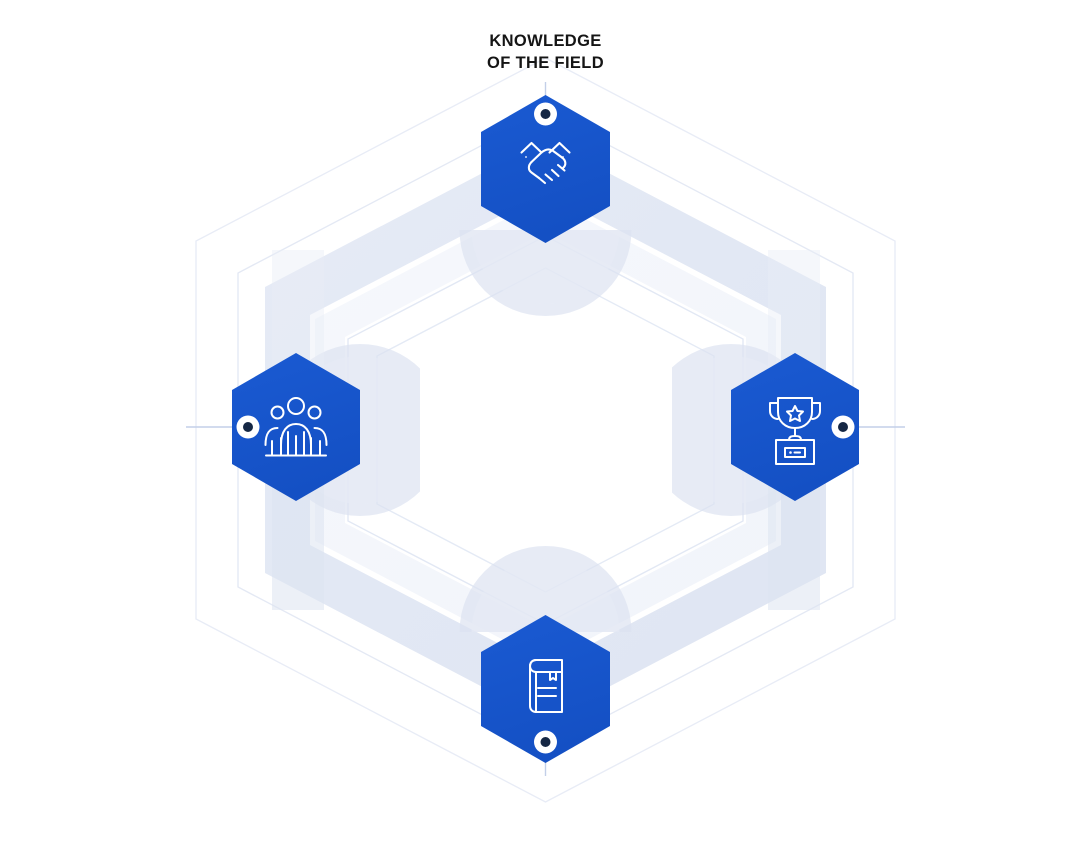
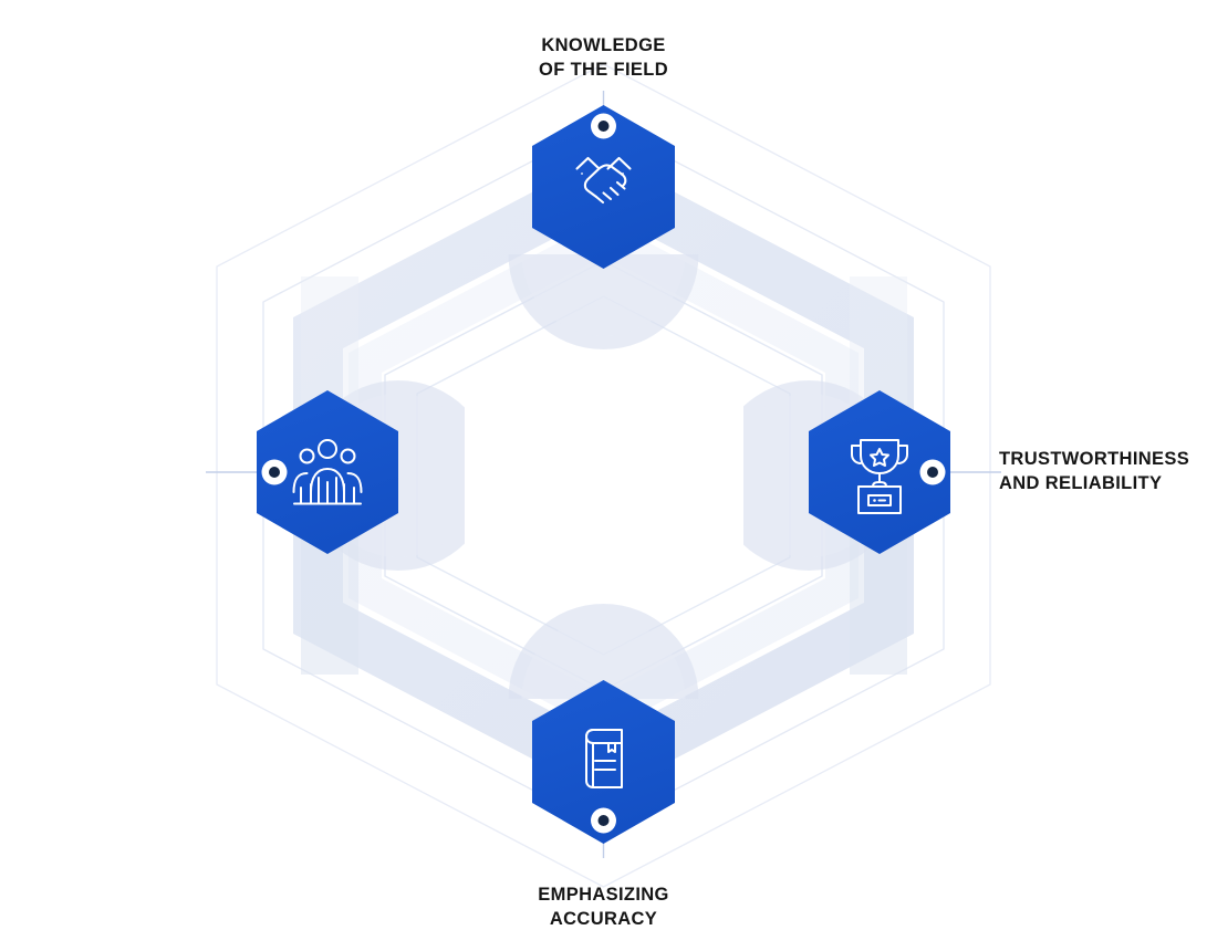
  KNOWLEDGE
  OF THE FIELD
+ TRUSTWORTHINESS
+ AND RELIABILITY
+ EMPHASIZING
+ ACCURACY
